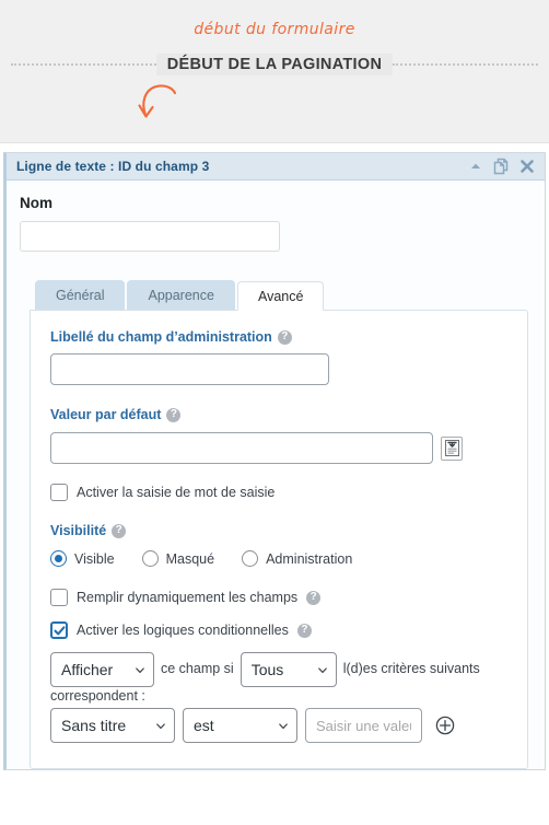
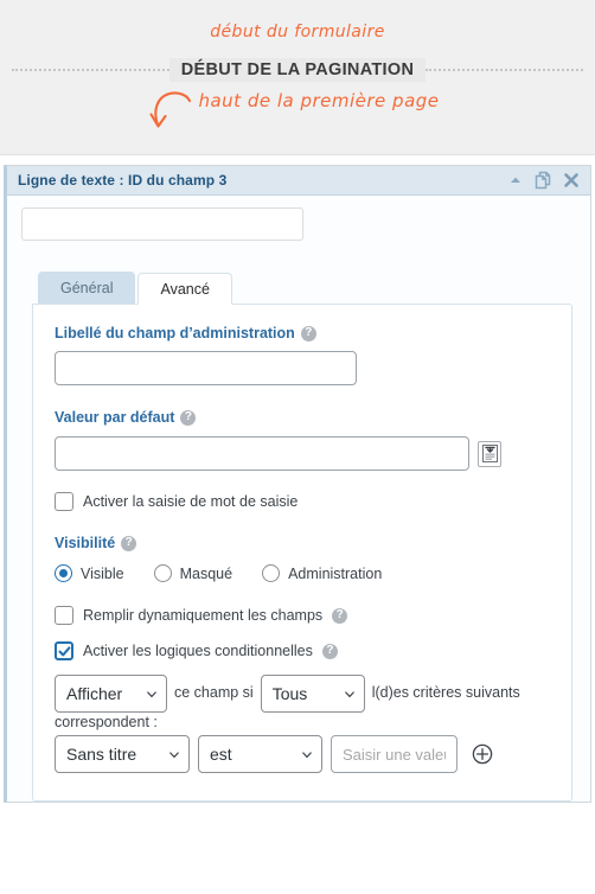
  début du formulaire
  DÉBUT DE LA PAGINATION
+ haut de la première page
  Ligne de texte : ID du champ 3
- Nom
  Général
- Apparence
  Avancé
  Libellé du champ d’administration
  ?
  Valeur par défaut
  ?
  Activer la saisie de mot de saisie
  Visibilité
  ?
  Visible
  Masqué
  Administration
  Remplir dynamiquement les champs
  ?
  Activer les logiques conditionnelles
  ?
  Afficher
  ce champ si
  Tous
  l(d)es critères suivants
  correspondent :
  Sans titre
  est
  Saisir une vale
